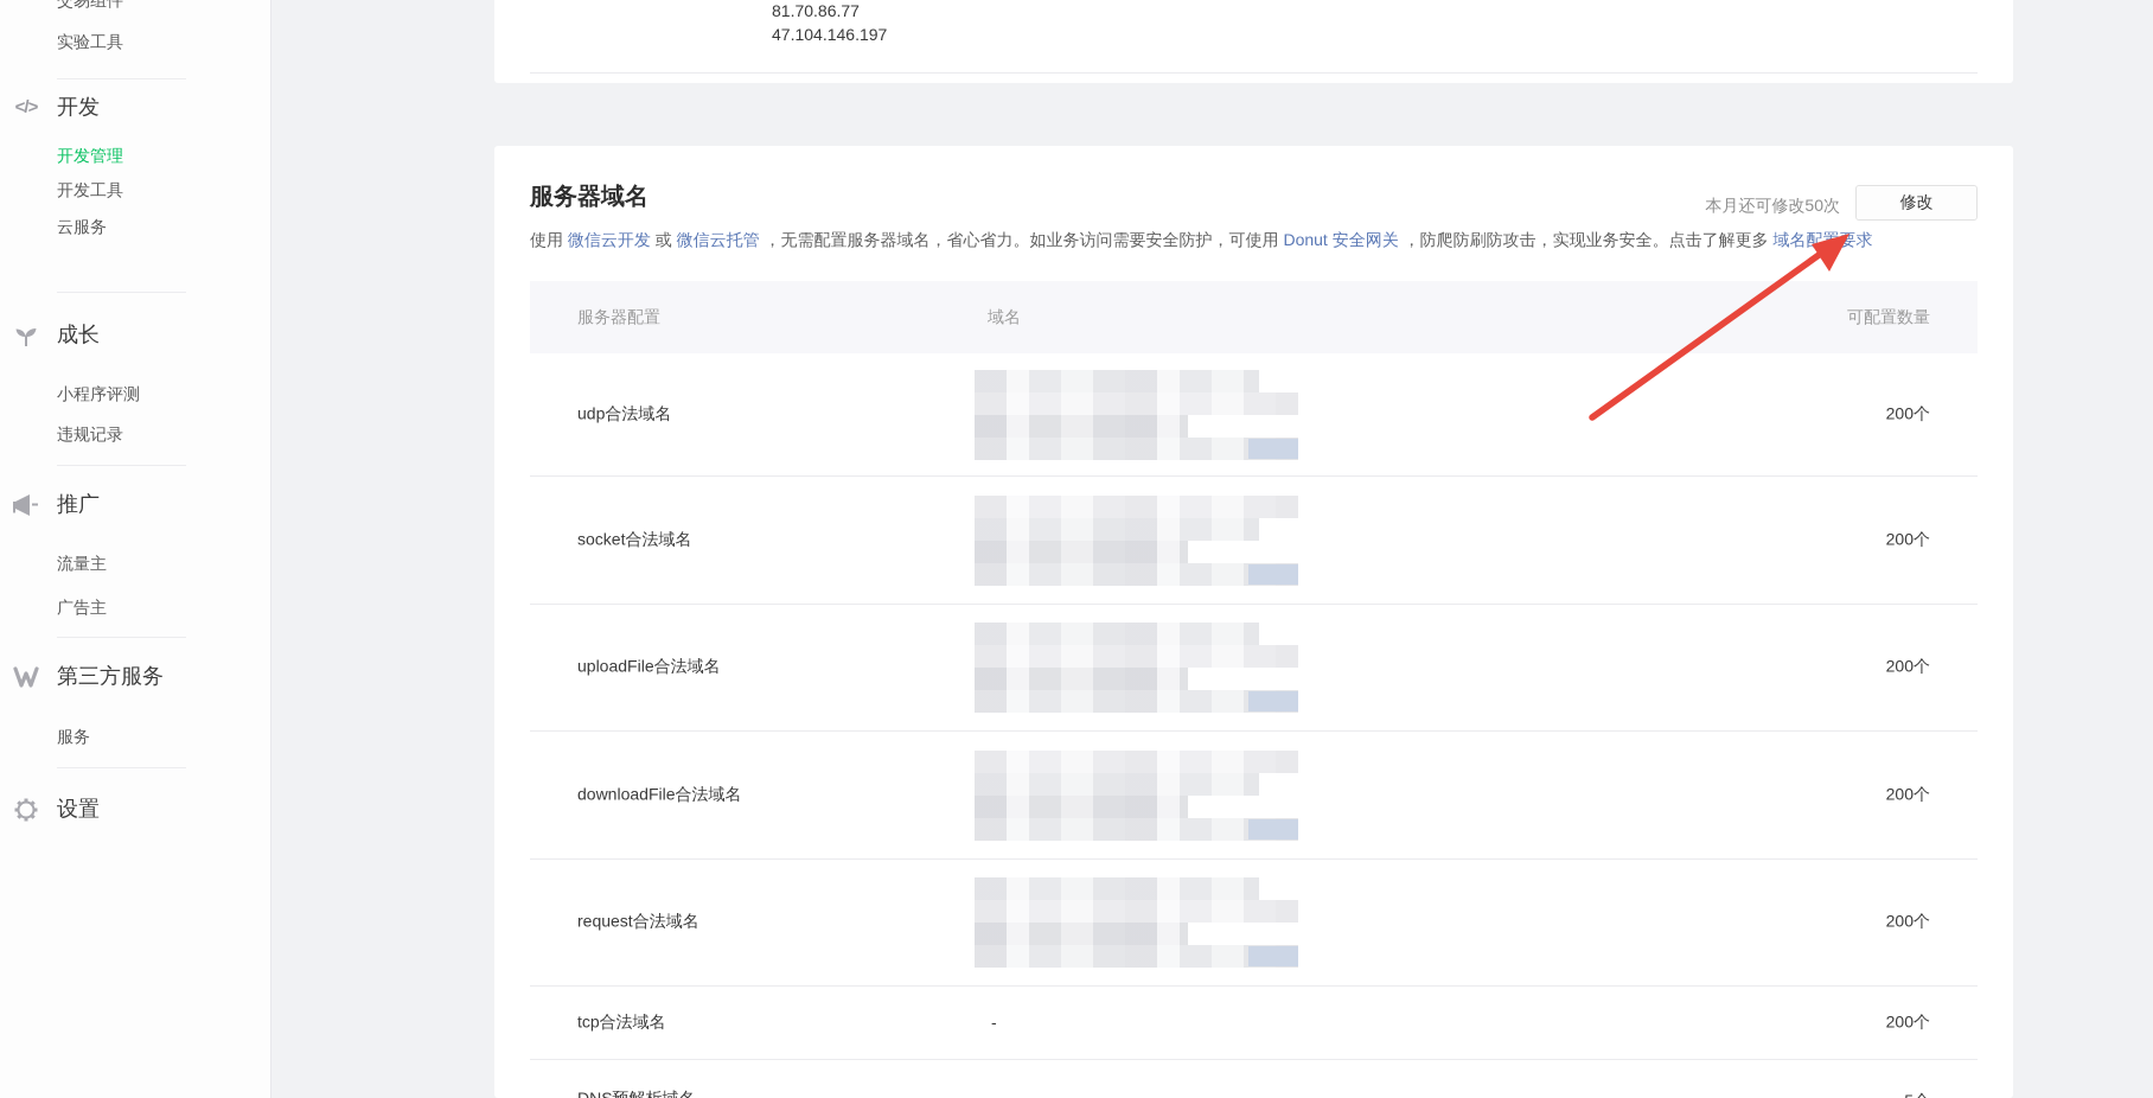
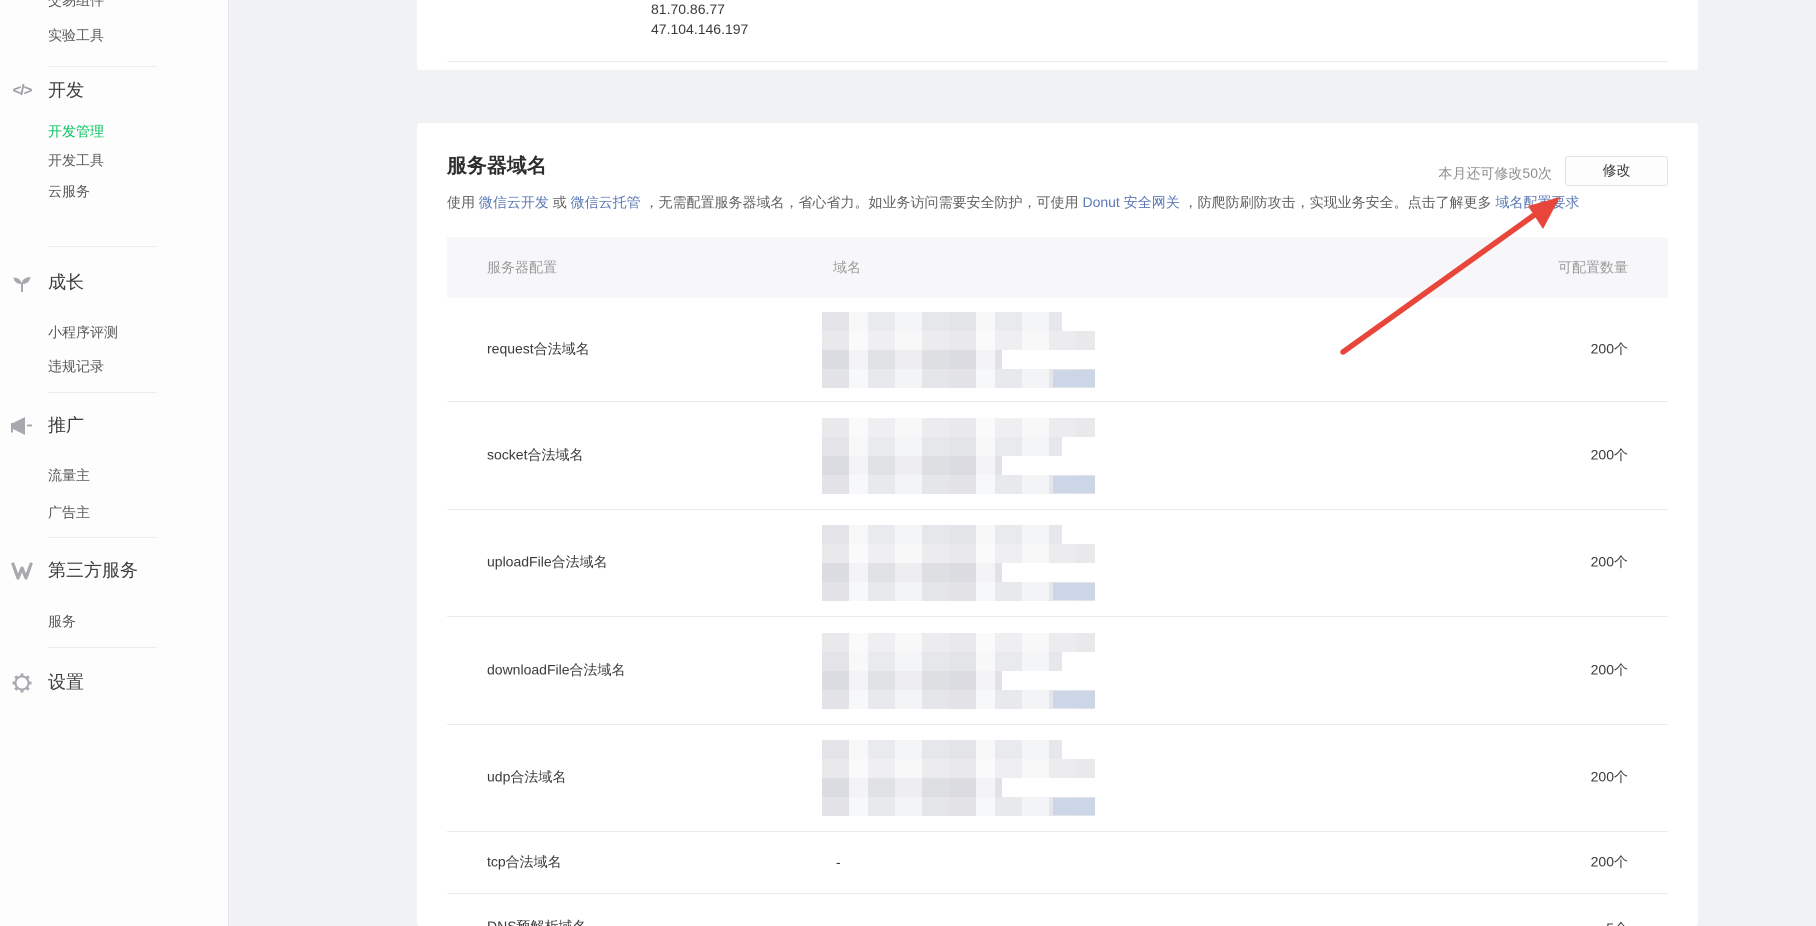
  交易组件
  实验工具
  </>
  开发
  开发管理
  开发工具
  云服务
  成长
  小程序评测
  违规记录
  推广
  流量主
  广告主
  第三方服务
  服务
  设置
  81.70.86.77
  47.104.146.197
  服务器域名
  本月还可修改50次
  修改
  使用 微信云开发 或 微信云托管 ，无需配置服务器域名，省心省力。如业务访问需要安全防护，可使用 Donut 安全网关 ，防爬防刷防攻击，实现业务安全。点击了解更多 域名配要求
  服务器配置
  域名
  可配置数量
- udp合法域名
+ request合法域名
  200个
  socket合法域名
  200个
  uploadFile合法域名
  200个
  downloadFile合法域名
  200个
- request合法域名
+ udp合法域名
  200个
  tcp合法域名
  -
  200个
